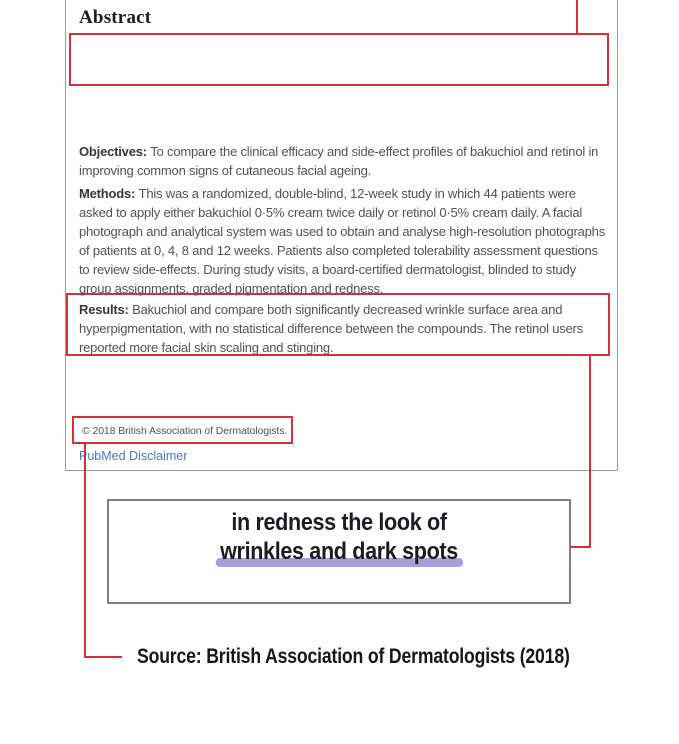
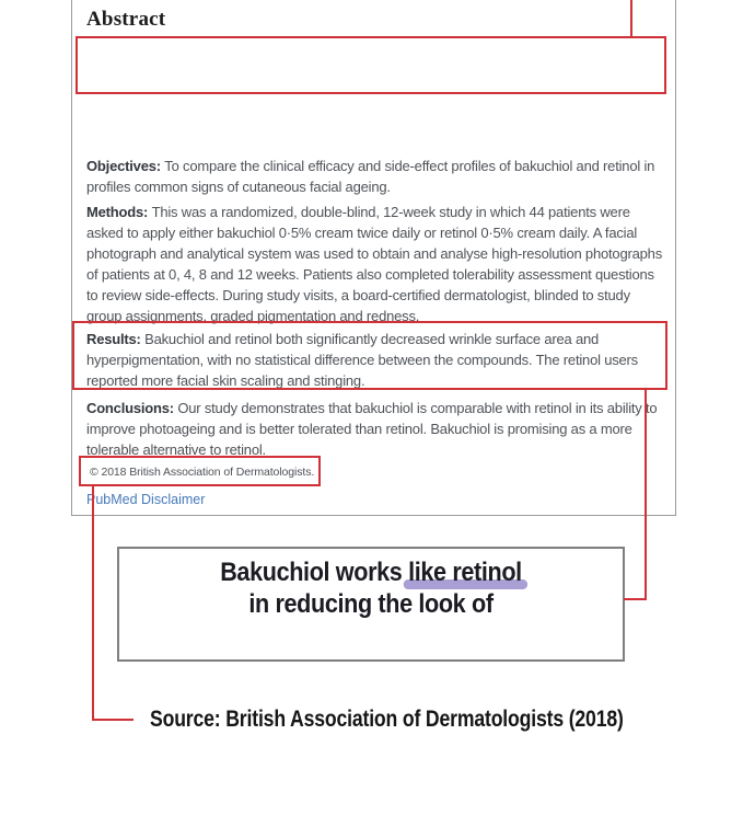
  Abstract
- Objectives: To compare the clinical efficacy and side-effect profiles of bakuchiol and retinol in improving common signs of cutaneous facial ageing.
+ Objectives: To compare the clinical efficacy and side-effect profiles of bakuchiol and retinol in profiles common signs of cutaneous facial ageing.
  Methods: This was a randomized, double-blind, 12-week study in which 44 patients were asked to apply either bakuchiol 0·5% cream twice daily or retinol 0·5% cream daily. A facial photograph and analytical system was used to obtain and analyse high-resolution photographs of patients at 0, 4, 8 and 12 weeks. Patients also completed tolerability assessment questions to review side-effects. During study visits, a board-certified dermatologist, blinded to study group assignments, graded pigmentation and redness.
- Results: Bakuchiol and compare both significantly decreased wrinkle surface area and hyperpigmentation, with no statistical difference between the compounds. The retinol users reported more facial skin scaling and stinging.
+ Results: Bakuchiol and retinol both significantly decreased wrinkle surface area and hyperpigmentation, with no statistical difference between the compounds. The retinol users reported more facial skin scaling and stinging.
+ Conclusions: Our study demonstrates that bakuchiol is comparable with retinol in its ability to improve photoageing and is better tolerated than retinol. Bakuchiol is promising as a more tolerable alternative to retinol.
  © 2018 British Association of Dermatologists.
  ubMed Disclaimer
+ Bakuchiol works like retinol
- in redness the look of
+ in reducing the look of
- wrinkles and dark spots
  Source: British Association of Dermatologists (2018)
